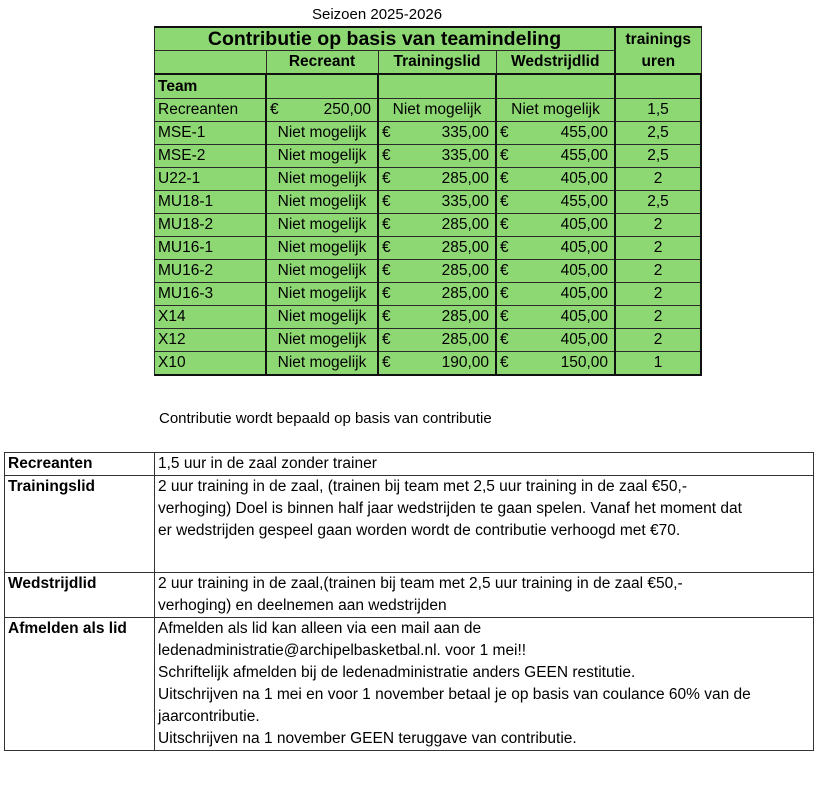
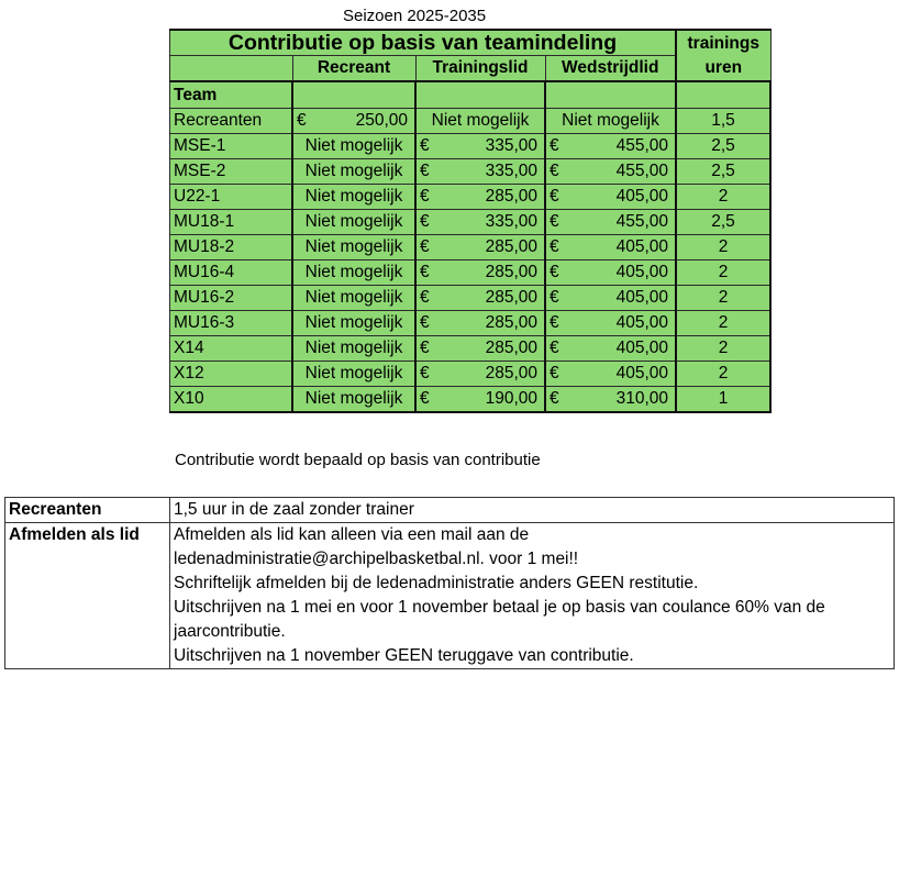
- Seizoen 2025-2026
+ Seizoen 2025-2035
  Contributie op basis van teamindeling	trainings uren
  	Recreant	Trainingslid	Wedstrijdlid
  Team
  Recreanten	€ 250,00	Niet mogelijk	Niet mogelijk	1,5
  MSE-1	Niet mogelijk	€ 335,00	€ 455,00	2,5
  MSE-2	Niet mogelijk	€ 335,00	€ 455,00	2,5
  U22-1	Niet mogelijk	€ 285,00	€ 405,00	2
  MU18-1	Niet mogelijk	€ 335,00	€ 455,00	2,5
  MU18-2	Niet mogelijk	€ 285,00	€ 405,00	2
- MU16-1	Niet mogelijk	€ 285,00	€ 405,00	2
+ MU16-4	Niet mogelijk	€ 285,00	€ 405,00	2
  MU16-2	Niet mogelijk	€ 285,00	€ 405,00	2
  MU16-3	Niet mogelijk	€ 285,00	€ 405,00	2
  X14	Niet mogelijk	€ 285,00	€ 405,00	2
  X12	Niet mogelijk	€ 285,00	€ 405,00	2
- X10	Niet mogelijk	€ 190,00	€ 150,00	1
+ X10	Niet mogelijk	€ 190,00	€ 310,00	1
  Contributie wordt bepaald op basis van contributie
  Recreanten	1,5 uur in de zaal zonder trainer
- Trainingslid	2 uur training in de zaal, (trainen bij team met 2,5 uur training in de zaal €50,-verhoging) Doel is binnen half jaar wedstrijden te gaan spelen. Vanaf het moment dater wedstrijden gespeel gaan worden wordt de contributie verhoogd met €70.
- Wedstrijdlid	2 uur training in de zaal,(trainen bij team met 2,5 uur training in de zaal €50,-verhoging) en deelnemen aan wedstrijden
  Afmelden als lid	Afmelden als lid kan alleen via een mail aan deledenadministratie@archipelbasketbal.nl. voor 1 mei!!Schriftelijk afmelden bij de ledenadministratie anders GEEN restitutie.Uitschrijven na 1 mei en voor 1 november betaal je op basis van coulance 60% van dejaarcontributie.Uitschrijven na 1 november GEEN teruggave van contributie.
